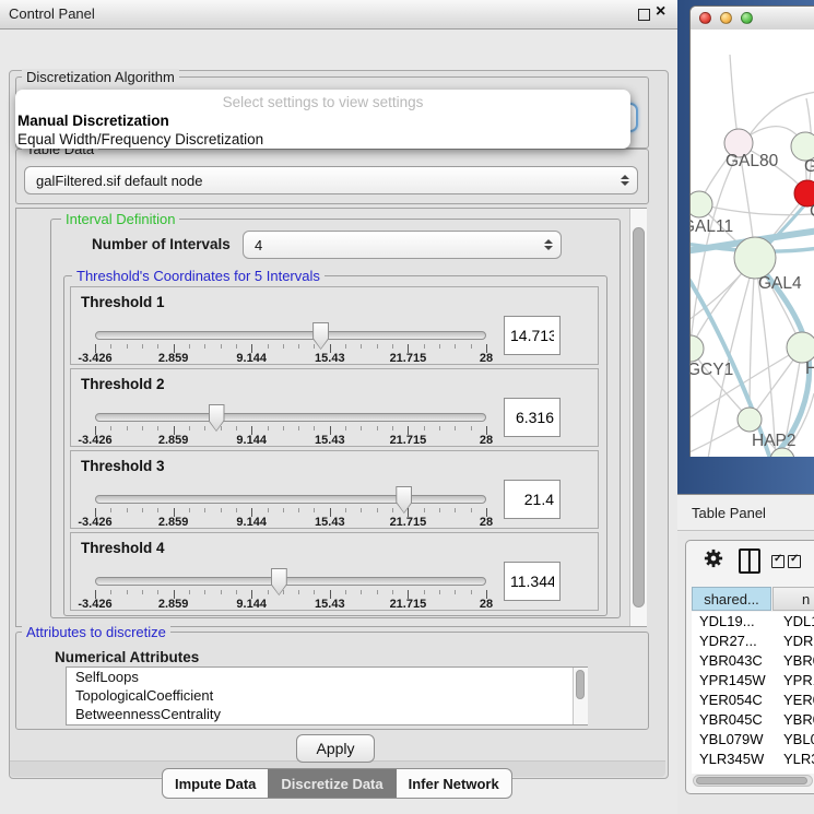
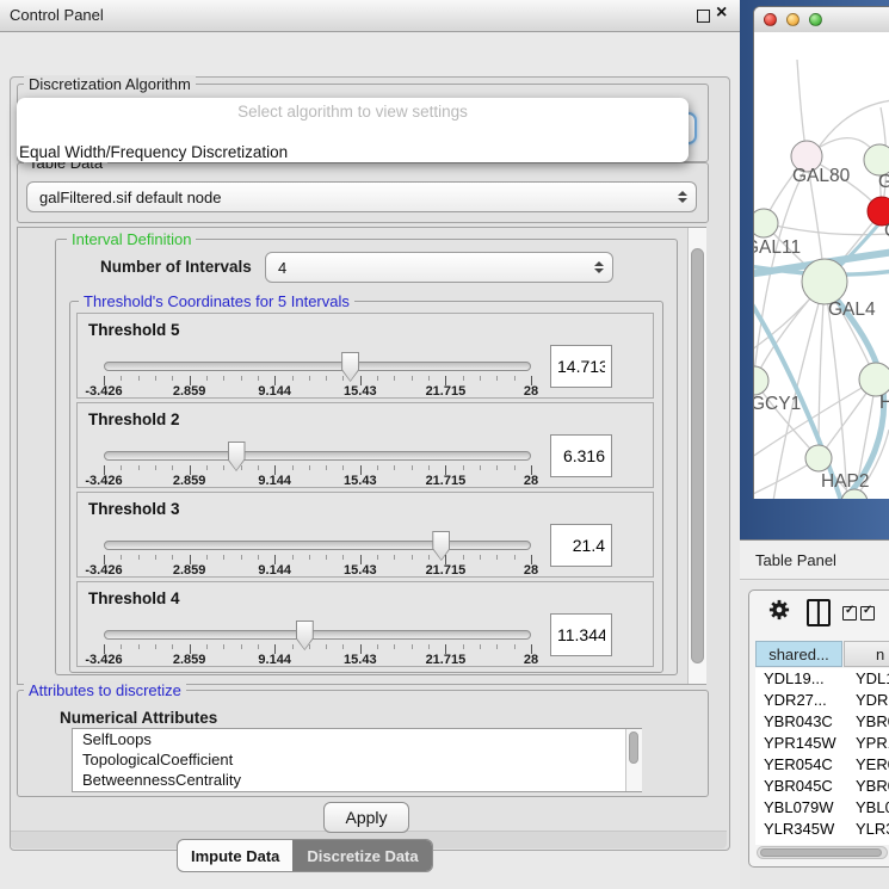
  Control Panel
  ×
  Discretization Algorithm
- Select settings to view settings
+ Select algorithm to view settings
- Manual Discretization
  Equal Width/Frequency Discretization
  Table Data
  galFiltered.sif default node
  Interval Definition
  Number of Intervals
  4
  Threshold's Coordinates for 5 Intervals
- Threshold 1
+ Threshold 5
  -3.426
  2.859
  9.144
  15.43
  21.715
  28
  14.713
  Threshold 2
  -3.426
  2.859
  9.144
  15.43
  21.715
  28
  6.316
  Threshold 3
  -3.426
  2.859
  9.144
  15.43
  21.715
  28
  21.4
  Threshold 4
  -3.426
  2.859
  9.144
  15.43
  21.715
  28
  11.344
  Attributes to discretize
  Numerical Attributes
  SelfLoops
  TopologicalCoefficient
  BetweennessCentrality
  Apply
  Impute Data
  Discretize Data
- Infer Network
  GAL80
  AL11
  GAL4
  GCY1
  H
  HAP2
  Table Panel
  shared...
  n
  YDL19...
  YDL
  YDR27...
  YDR
  YBR043C
  YBR
  YPR145W
  YPR
  YER054C
  YER
  YBR045C
  YBR
  YBL079W
  YBL
  YLR345W
  YLR
